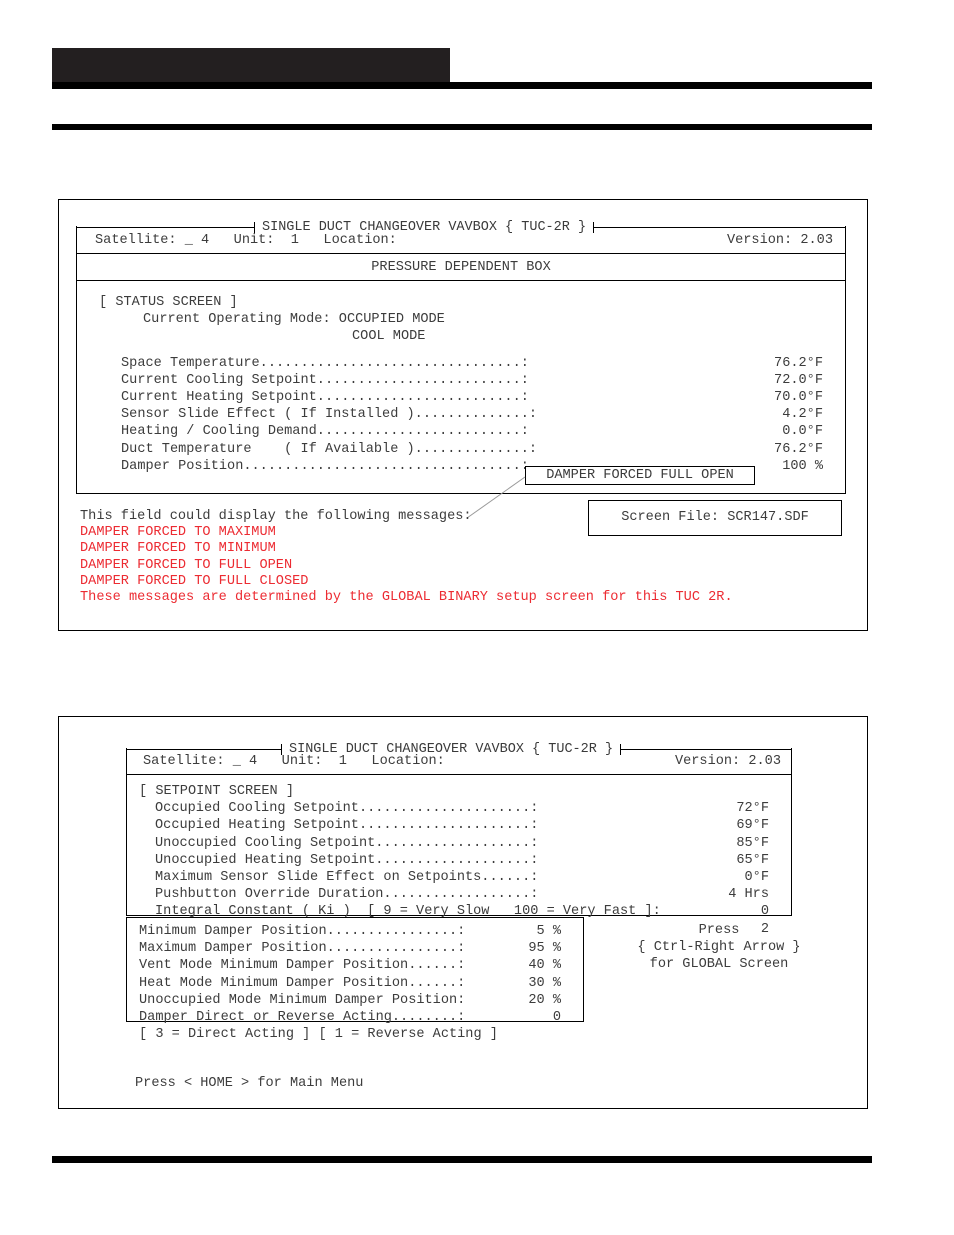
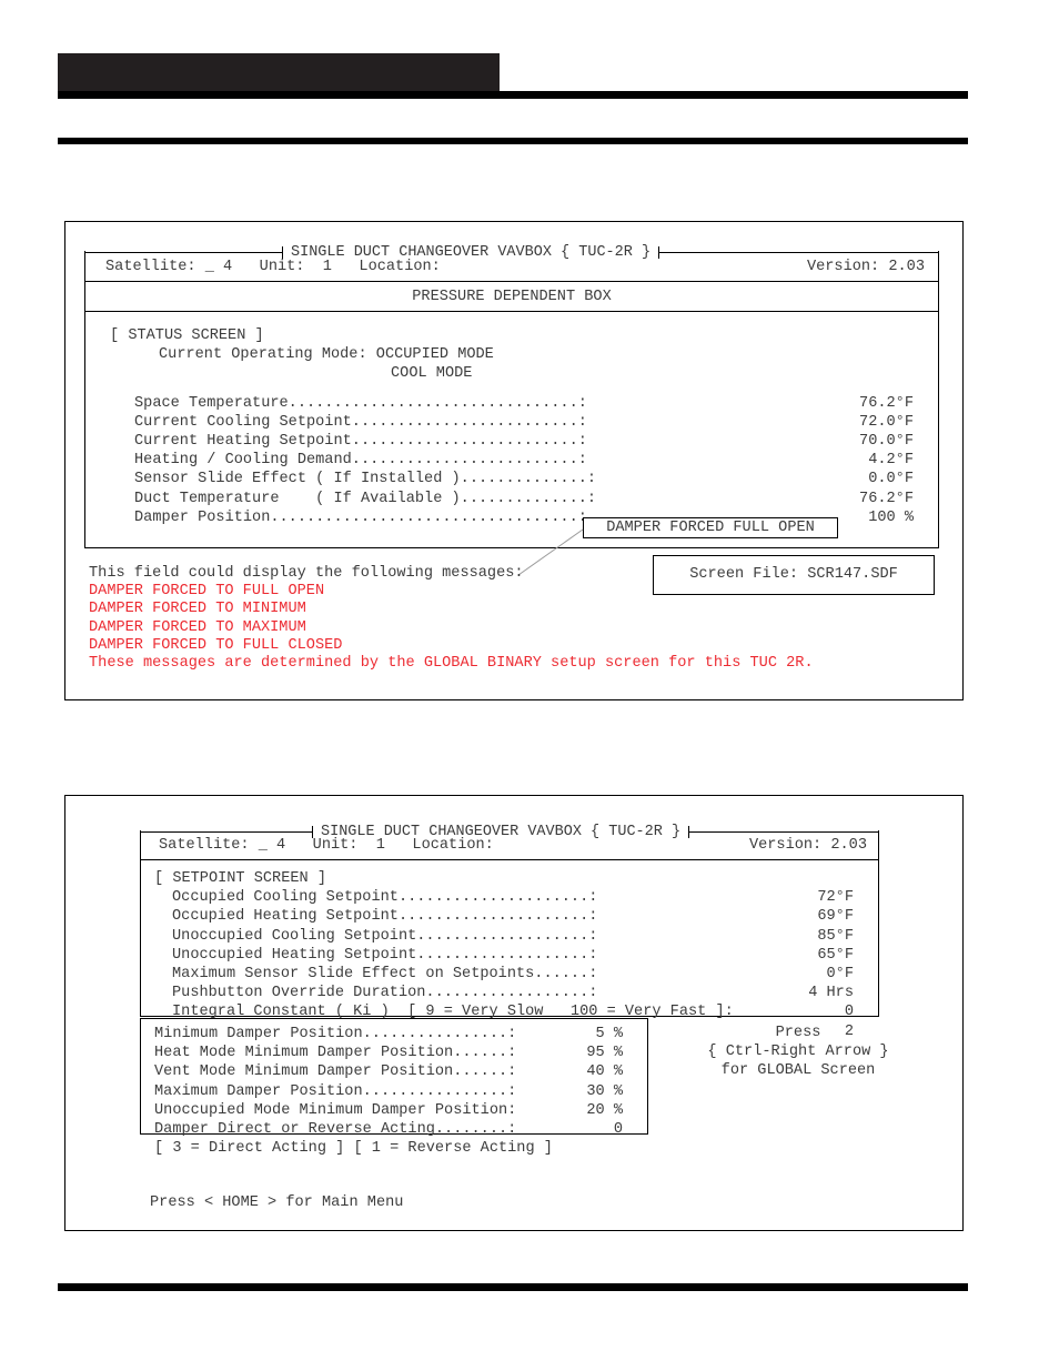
  SINGLE DUCT CHANGEOVER VAVBOX { TUC-2R }
  Satellite: _ 4 Unit: 1 Location:
  Version: 2.03
  PRESSURE DEPENDENT BOX
  [ STATUS SCREEN ]
  Current Operating Mode: OCCUPIED MODE
  COOL MODE
  Space Temperature................................:
  76.2°F
  Current Cooling Setpoint.........................:
  72.0°F
  Current Heating Setpoint.........................:
  70.0°F
- Sensor Slide Effect ( If Installed )..............:
+ Heating / Cooling Demand.........................:
  4.2°F
- Heating / Cooling Demand.........................:
+ Sensor Slide Effect ( If Installed )..............:
  0.0°F
  Duct Temperature ( If Available )..............:
  76.2°F
  Damper Position..................................
  100 %
  DAMPER FORCED FULL OPEN
  Screen File: SCR147.SDF
  This field could display the following messages:
- DAMPER FORCED TO MAXIMUM
+ DAMPER FORCED TO FULL OPEN
  DAMPER FORCED TO MINIMUM
- DAMPER FORCED TO FULL OPEN
+ DAMPER FORCED TO MAXIMUM
  DAMPER FORCED TO FULL CLOSED
  These messages are determined by the GLOBAL BINARY setup screen for this TUC 2R.
  SINGLE DUCT CHANGEOVER VAVBOX { TUC-2R }
  Satellite: _ 4 Unit: 1 Location:
  Version: 2.03
  [ SETPOINT SCREEN ]
  Occupied Cooling Setpoint.....................:
  72°F
  Occupied Heating Setpoint.....................:
  69°F
  Unoccupied Cooling Setpoint...................:
  85°F
  Unoccupied Heating Setpoint...................:
  65°F
  Maximum Sensor Slide Effect on Setpoints......:
  0°F
  Pushbutton Override Duration..................:
  4 Hrs
  Integral Constant ( Ki ) [ 9 = Very Slow 100 = Very Fast ]:
  0
  2
  Minimum Damper Position................:
  5 %
- Maximum Damper Position................:
+ Heat Mode Minimum Damper Position......:
  95 %
  Vent Mode Minimum Damper Position......:
  40 %
- Heat Mode Minimum Damper Position......:
+ Maximum Damper Position................:
  30 %
  Unoccupied Mode Minimum Damper Position:
  20 %
  Damper Direct or Reverse Acting........:
  0
  [ 3 = Direct Acting ] [ 1 = Reverse Acting ]
  Press
  { Ctrl-Right Arrow }
  for GLOBAL Screen
  Press < HOME > for Main Menu
